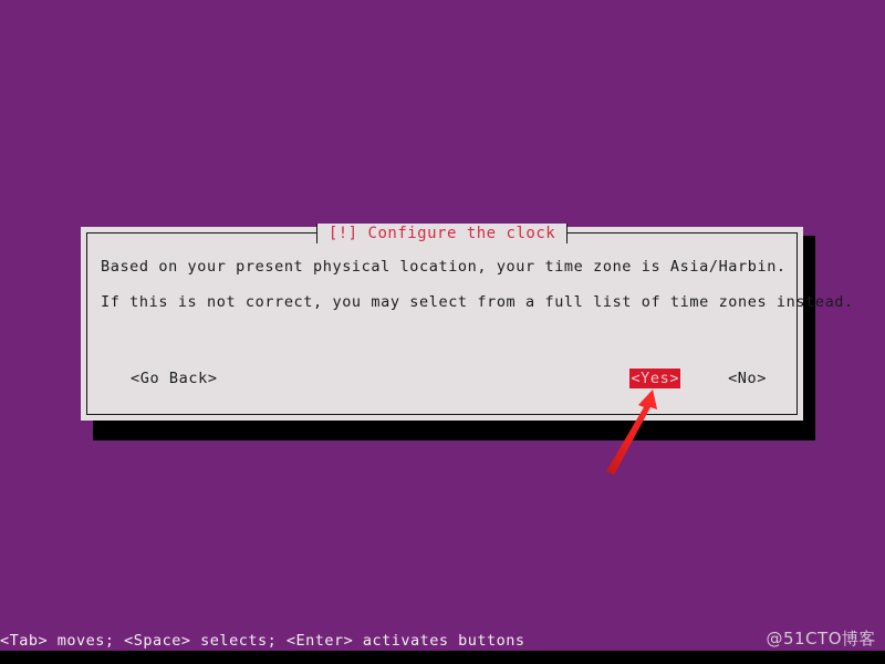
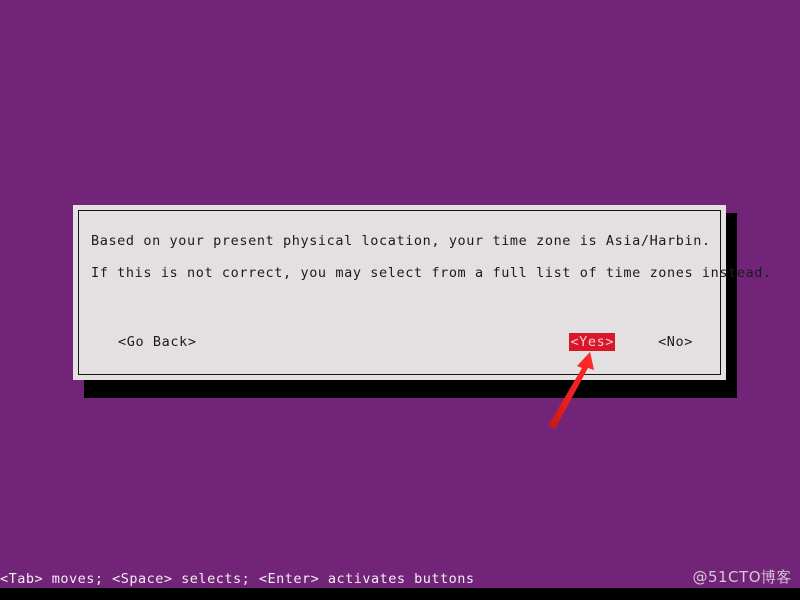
- [!] Configure the clock
  Based on your present physical location, your time zone is Asia/Harbin.
  If this is not correct, you may select from a full list of time zones instead.
  <Go Back>
  <Yes>
  <No>
  <Tab> moves; <Space> selects; <Enter> activates buttons
  @51CTO博客
